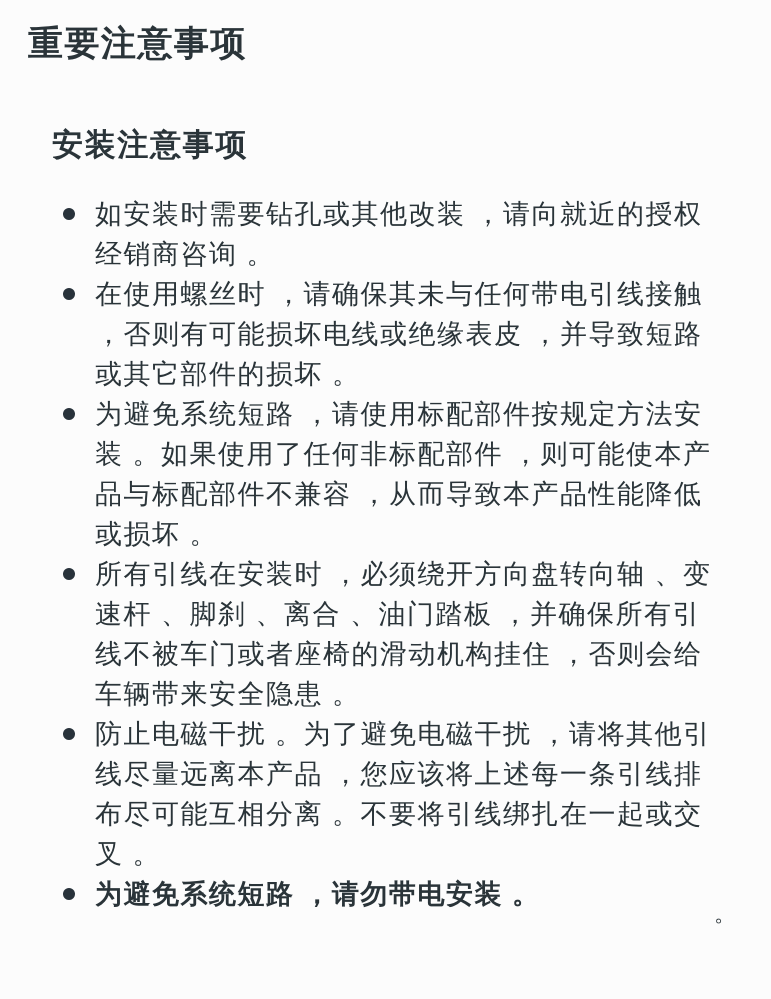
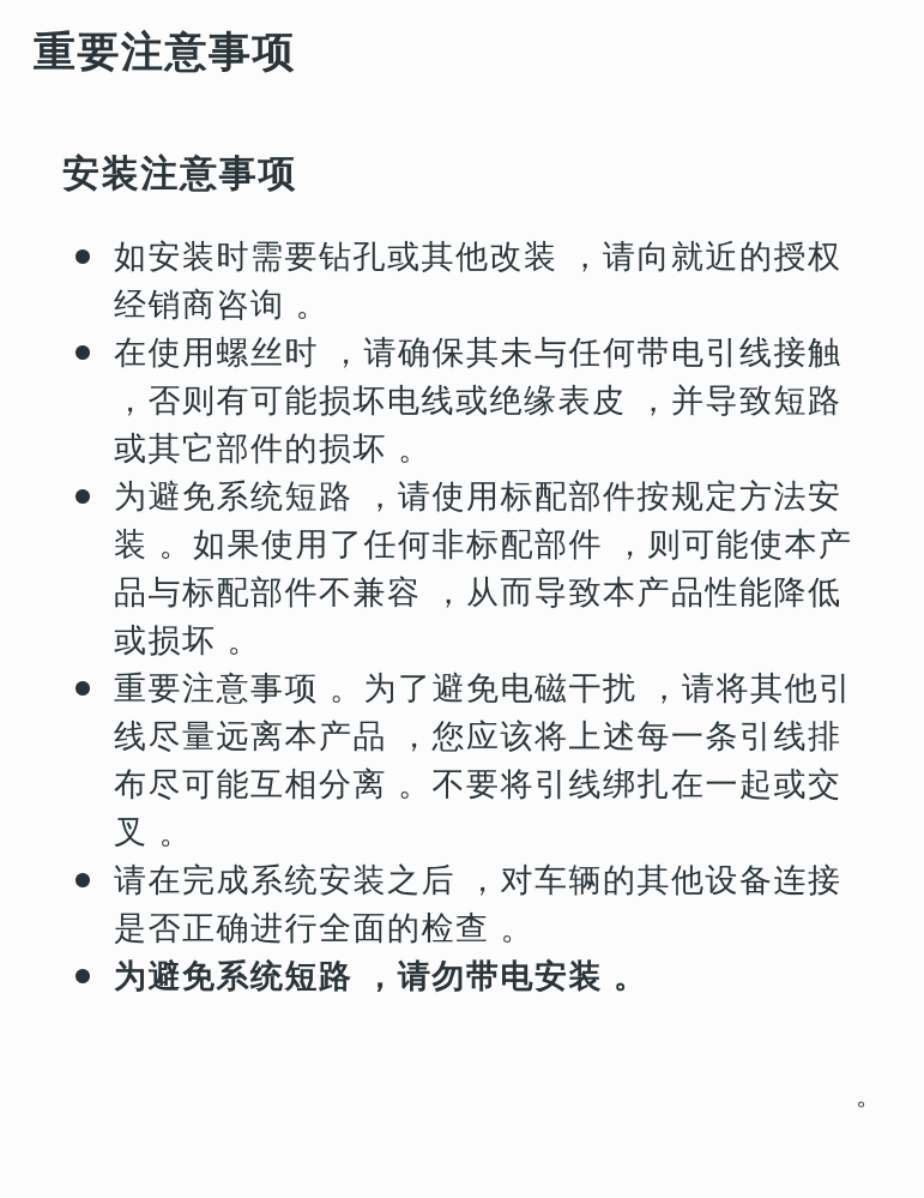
  重要注意事项
  安装注意事项
  如安装时需要钻孔或其他改装 ，请向就近的授权经销商咨询 。
  在使用螺丝时 ，请确保其未与任何带电引线接触 ，否则有可能损坏电线或绝缘表皮 ，并导致短路或其它部件的损坏 。
  为避免系统短路 ，请使用标配部件按规定方法安装 。如果使用了任何非标配部件 ，则可能使本产品与标配部件不兼容 ，从而导致本产品性能降低或损坏 。
- 所有引线在安装时 ，必须绕开方向盘转向轴 、变速杆 、脚刹 、离合 、油门踏板 ，并确保所有引线不被车门或者座椅的滑动机构挂住 ，否则会给车辆带来安全隐患 。
- 防止电磁干扰 。为了避免电磁干扰 ，请将其他引线尽量远离本产品 ，您应该将上述每一条引线排布尽可能互相分离 。不要将引线绑扎在一起或交叉 。
+ 重要注意事项 。为了避免电磁干扰 ，请将其他引线尽量远离本产品 ，您应该将上述每一条引线排布尽可能互相分离 。不要将引线绑扎在一起或交叉 。
+ 请在完成系统安装之后 ，对车辆的其他设备连接是否正确进行全面的检查 。
  为避免系统短路 ，请勿带电安装 。
  。
